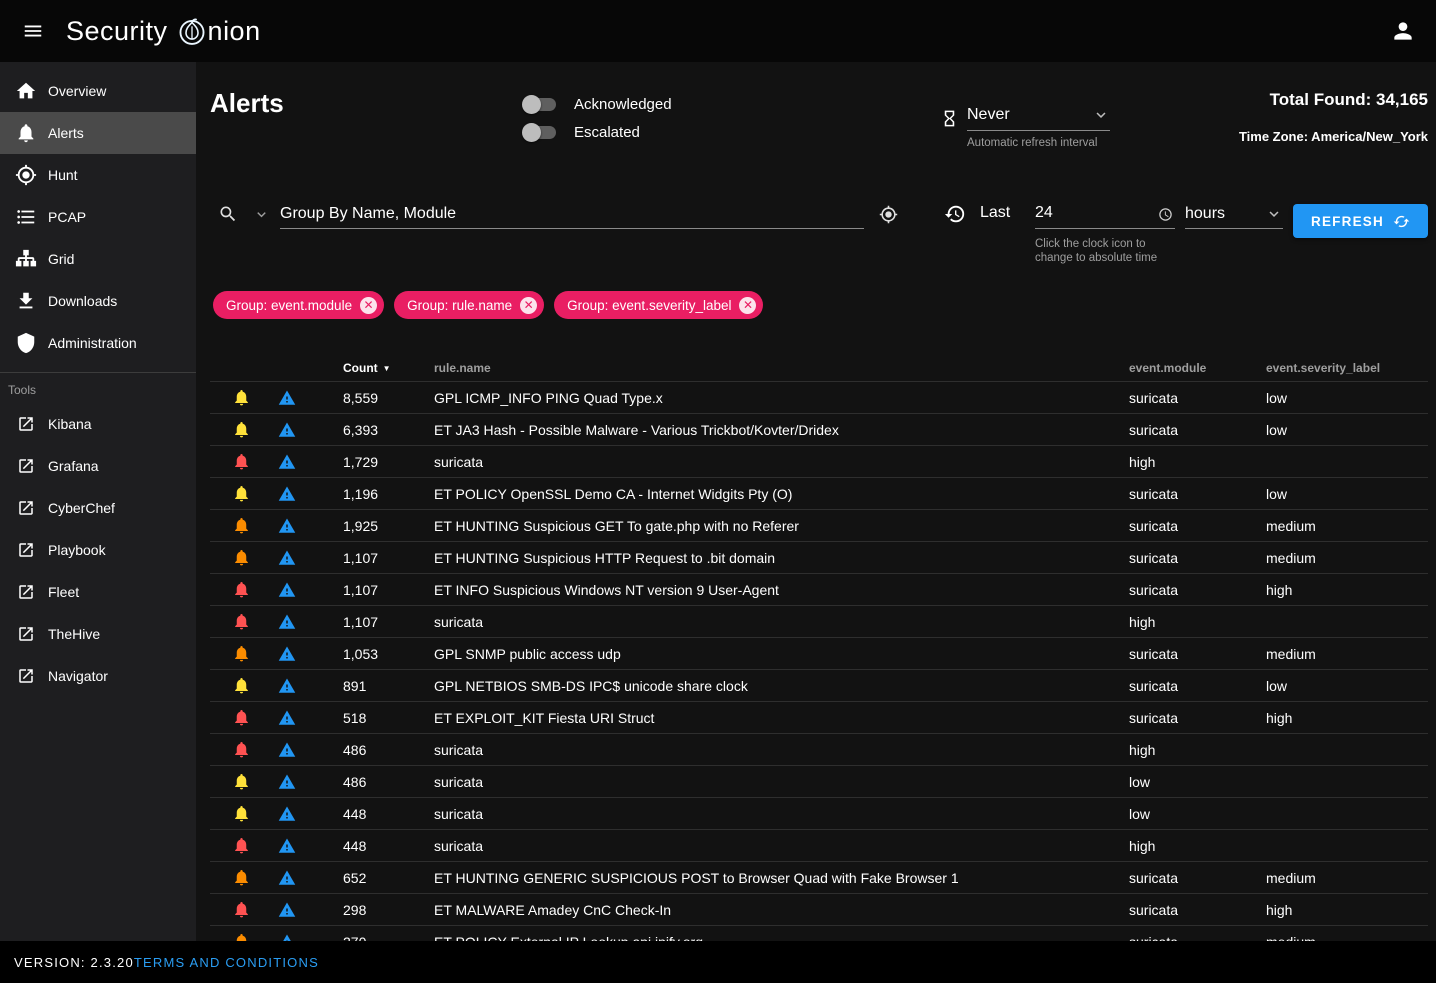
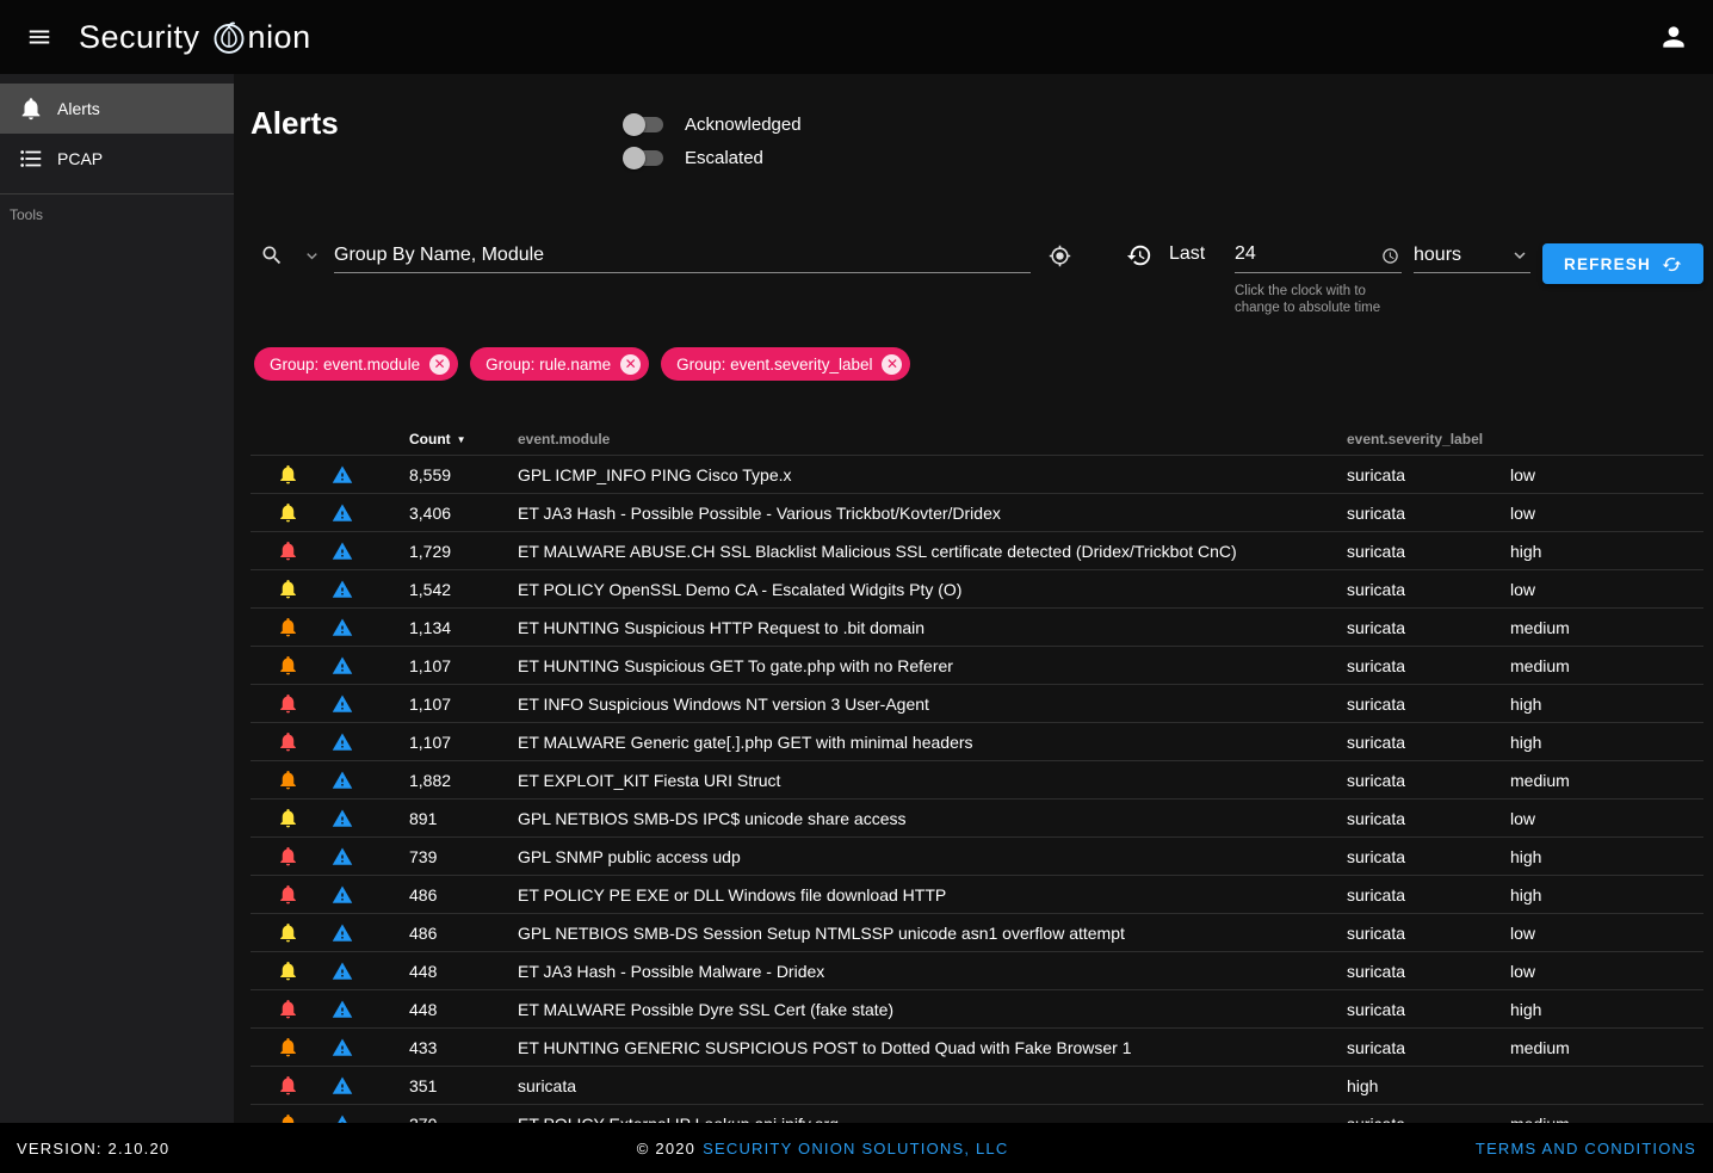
  Security
  nion
- Overview
  Alerts
- Hunt
  PCAP
- Grid
- Downloads
- Administration
  Tools
- Kibana
- Grafana
- CyberChef
- Playbook
- Fleet
- TheHive
- Navigator
  Alerts
  Acknowledged
  Escalated
- Never
- Automatic refresh interval
- Total Found: 34,165
- Time Zone: America/New_York
  Group By Name, Module
  Last
  24
  hours
  REFRESH
- Click the clock icon to
+ Click the clock with to
  change to absolute time
  Group: event.module
  ✕
  Group: rule.name
  ✕
  Group: event.severity_label
  ✕
  Count
  ▼
- rule.name
  event.module
  event.severity_label
  8,559
- GPL ICMP_INFO PING Quad Type.x
+ GPL ICMP_INFO PING Cisco Type.x
  suricata
  low
- 6,393
+ 3,406
- ET JA3 Hash - Possible Malware - Various Trickbot/Kovter/Dridex
+ ET JA3 Hash - Possible Possible - Various Trickbot/Kovter/Dridex
  suricata
  low
  1,729
+ ET MALWARE ABUSE.CH SSL Blacklist Malicious SSL certificate detected (Dridex/Trickbot CnC)
  suricata
  high
- 1,196
+ 1,542
- ET POLICY OpenSSL Demo CA - Internet Widgits Pty (O)
+ ET POLICY OpenSSL Demo CA - Escalated Widgits Pty (O)
  suricata
  low
- 1,925
+ 1,134
- ET HUNTING Suspicious GET To gate.php with no Referer
+ ET HUNTING Suspicious HTTP Request to .bit domain
  suricata
  medium
  1,107
- ET HUNTING Suspicious HTTP Request to .bit domain
+ ET HUNTING Suspicious GET To gate.php with no Referer
  suricata
  medium
  1,107
- ET INFO Suspicious Windows NT version 9 User-Agent
+ ET INFO Suspicious Windows NT version 3 User-Agent
  suricata
  high
  1,107
+ ET MALWARE Generic gate[.].php GET with minimal headers
  suricata
  high
- 1,053
+ 1,882
- GPL SNMP public access udp
+ ET EXPLOIT_KIT Fiesta URI Struct
  suricata
  medium
  891
- GPL NETBIOS SMB-DS IPC$ unicode share clock
+ GPL NETBIOS SMB-DS IPC$ unicode share access
  suricata
  low
- 518
+ 739
- ET EXPLOIT_KIT Fiesta URI Struct
+ GPL SNMP public access udp
  suricata
  high
  486
+ ET POLICY PE EXE or DLL Windows file download HTTP
  suricata
  high
  486
+ GPL NETBIOS SMB-DS Session Setup NTMLSSP unicode asn1 overflow attempt
  suricata
  low
  448
+ ET JA3 Hash - Possible Malware - Dridex
  suricata
  low
  448
+ ET MALWARE Possible Dyre SSL Cert (fake state)
  suricata
  high
- 652
+ 433
- ET HUNTING GENERIC SUSPICIOUS POST to Browser Quad with Fake Browser 1
+ ET HUNTING GENERIC SUSPICIOUS POST to Dotted Quad with Fake Browser 1
  suricata
  medium
- 298
+ 351
- ET MALWARE Amadey CnC Check-In
  suricata
  high
- VERSION: 2.3.20
+ VERSION: 2.10.20
+ © 2020 SECURITY ONION SOLUTIONS, LLC
  TERMS AND CONDITIONS
